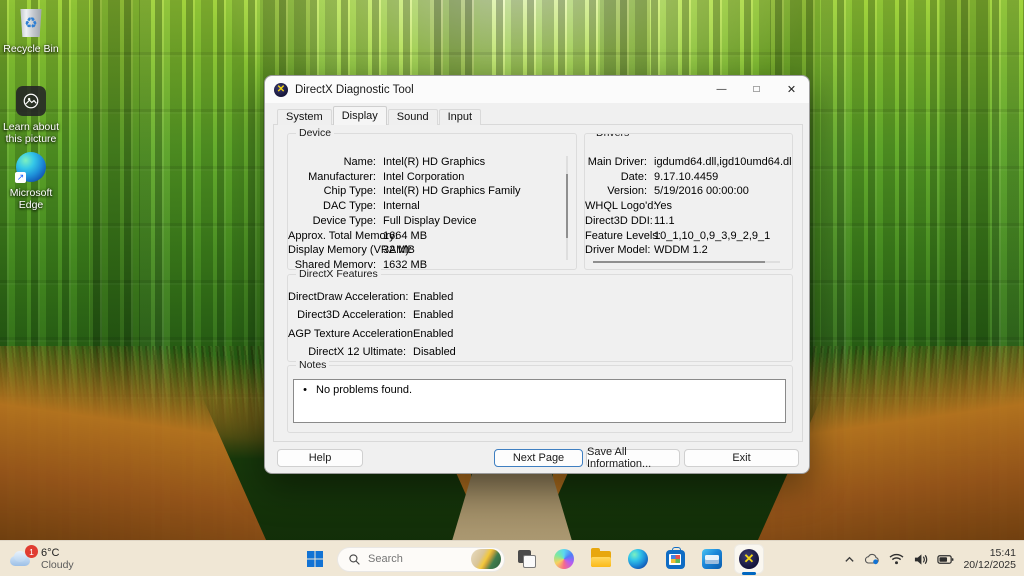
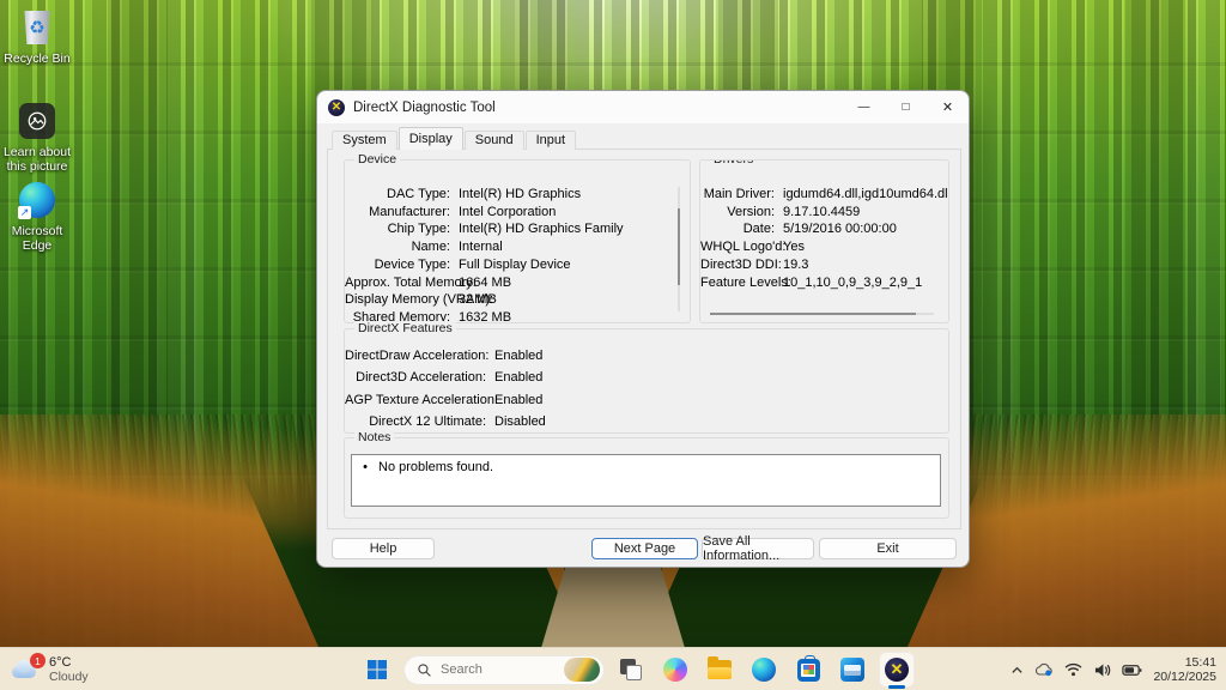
  ♻
  Recycle Bin
  Learn about this picture
  ↗
  Microsoft Edge
  ✕
  DirectX Diagnostic Tool
  —
  □
  ✕
  System
  Display
  Sound
  Input
  Device
- Name:
+ DAC Type:
  Intel(R) HD Graphics
  Manufacturer:
  Intel Corporation
  Chip Type:
  Intel(R) HD Graphics Family
- DAC Type:
+ Name:
  Internal
  Device Type:
  Full Display Device
  Approx. Total Mem
  1664 MB
  Display Memory (V
  32 MB
  Shared Memory:
  1632 MB
  Main Driver:
  igdumd64.dll,igd10umd64.dl
- Date:
+ Version:
  9.17.10.4459
- Version:
+ Date:
  5/19/2016 00:00:00
  WHQL Logo'd
  Yes
  Direct3D DDI:
- 11.1
+ 19.3
  Feature Level
  10_1,10_0,9_3,9_2,9_1
- Driver Model:
- WDDM 1.2
  DirectX Features
  DirectDraw Acceleration:
  Enabled
  Direct3D Acceleration:
  Enabled
  AGP Texture Acceleration
  Enabled
  DirectX 12 Ultimate:
  Disabled
  Notes
  •
  No problems found.
  Help
  Next Page
  Save All Information...
  Exit
  1
  6°C
  Cloudy
  Search
  ✕
  15:41
  20/12/2025
